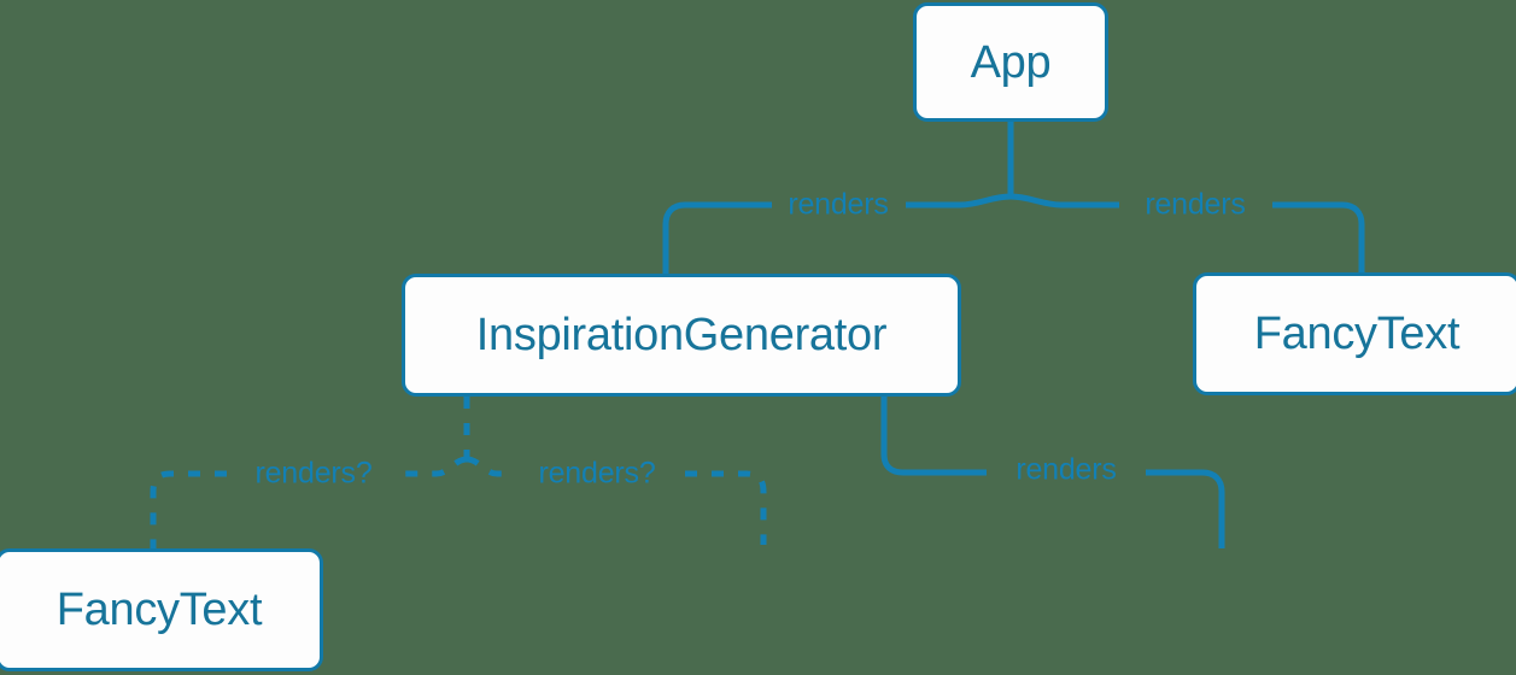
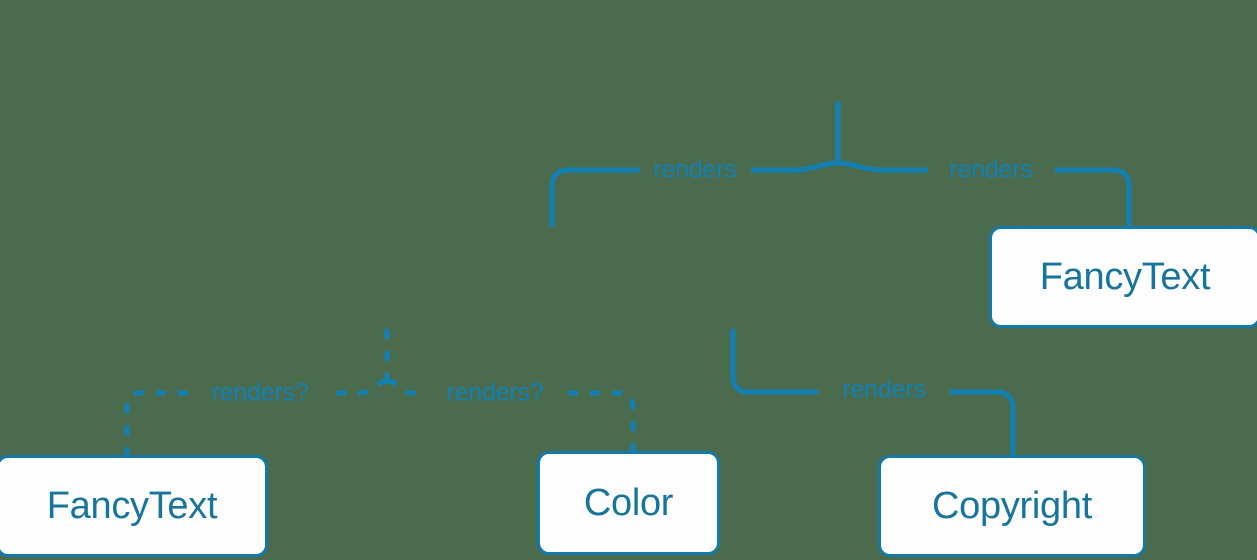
- App
- InspirationGenerator
  FancyText
  FancyText
+ Color
+ Copyright
  renders
  renders
  renders?
  renders?
  renders
